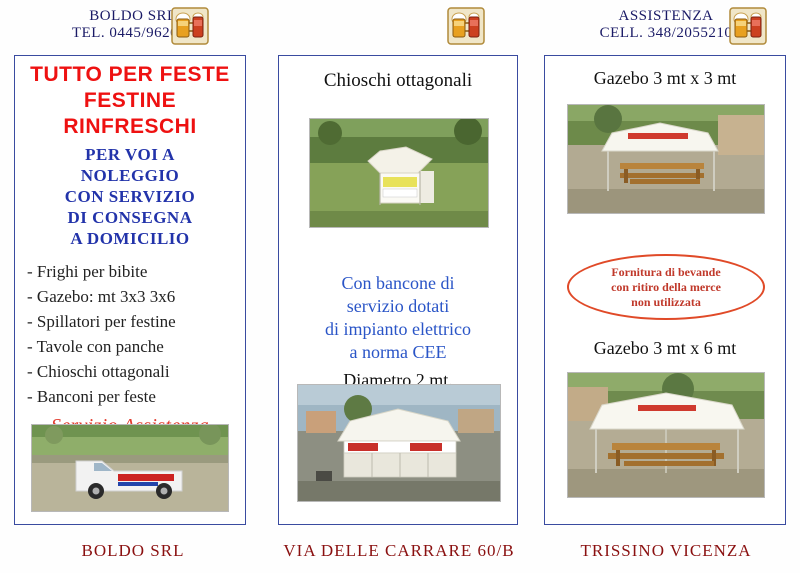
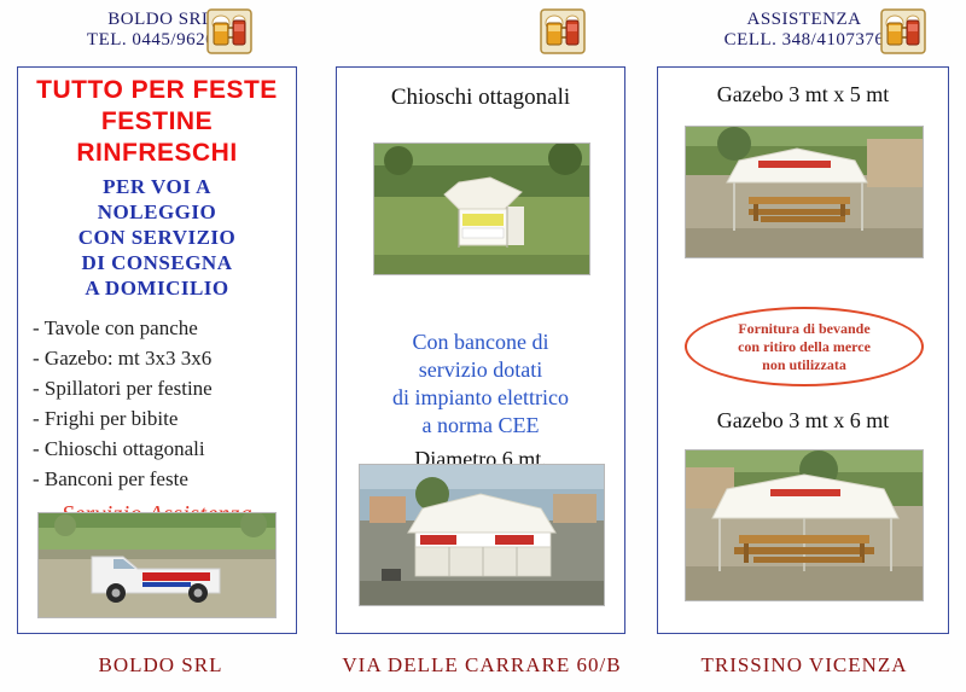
  BOLDO SR
  TEL. 0445/962
  TUTTO PER FESTE
  FESTINE
  RINFRESCHI
  PER VOI A
  NOLEGGIO
  CON SERVIZIO
  DI CONSEGNA
  A DOMICILIO
- - Frighi per bibite
+ - Tavole con panche
  - Gazebo: mt 3x3 3x6
  - Spillatori per festine
- - Tavole con panche
+ - Frighi per bibite
  - Chioschi ottagonali
  - Banconi per feste
  BOLDO SRL
  Chioschi ottagonali
  Con bancone di
  servizio dotati
  di impianto elettrico
  a norma CEE
- Diametro 2 mt.
+ Diametro 6 mt.
  VIA DELLE CARRARE 60/B
  ASSISTENZA
- CELL. 348/2055210
+ CELL. 348/4107376
- Gazebo 3 mt x 3 mt
+ Gazebo 3 mt x 5 mt
  Fornitura di bevande
  con ritiro della merce
  non utilizzata
  Gazebo 3 mt x 6 mt
  TRISSINO VICENZA
